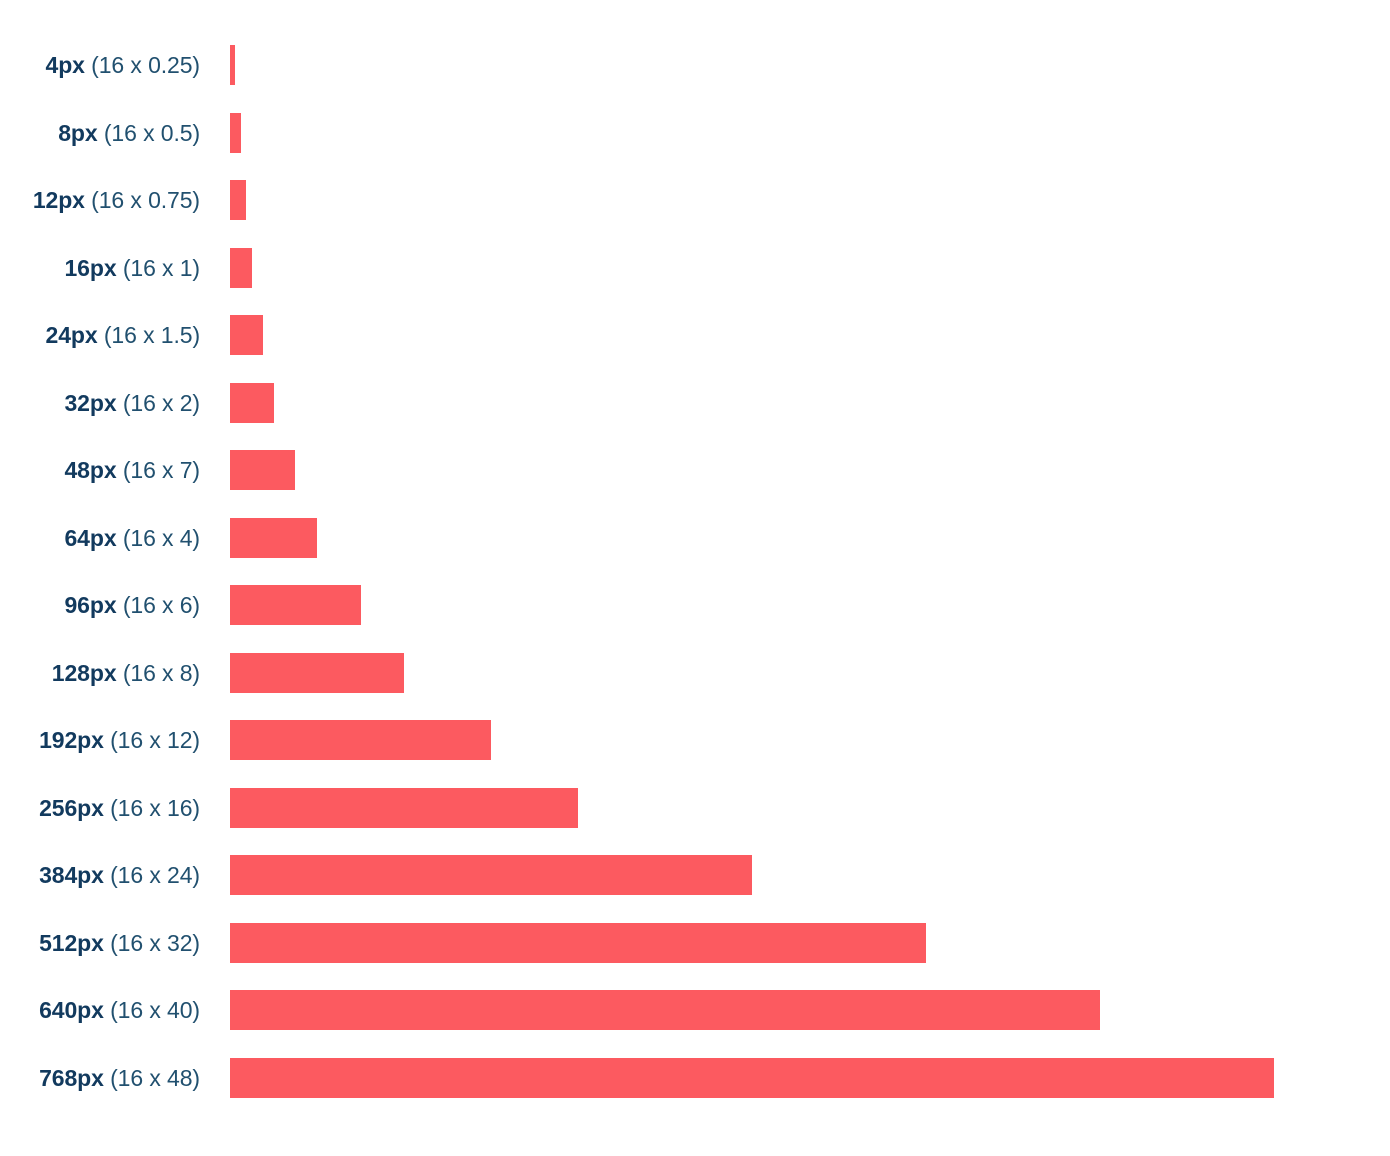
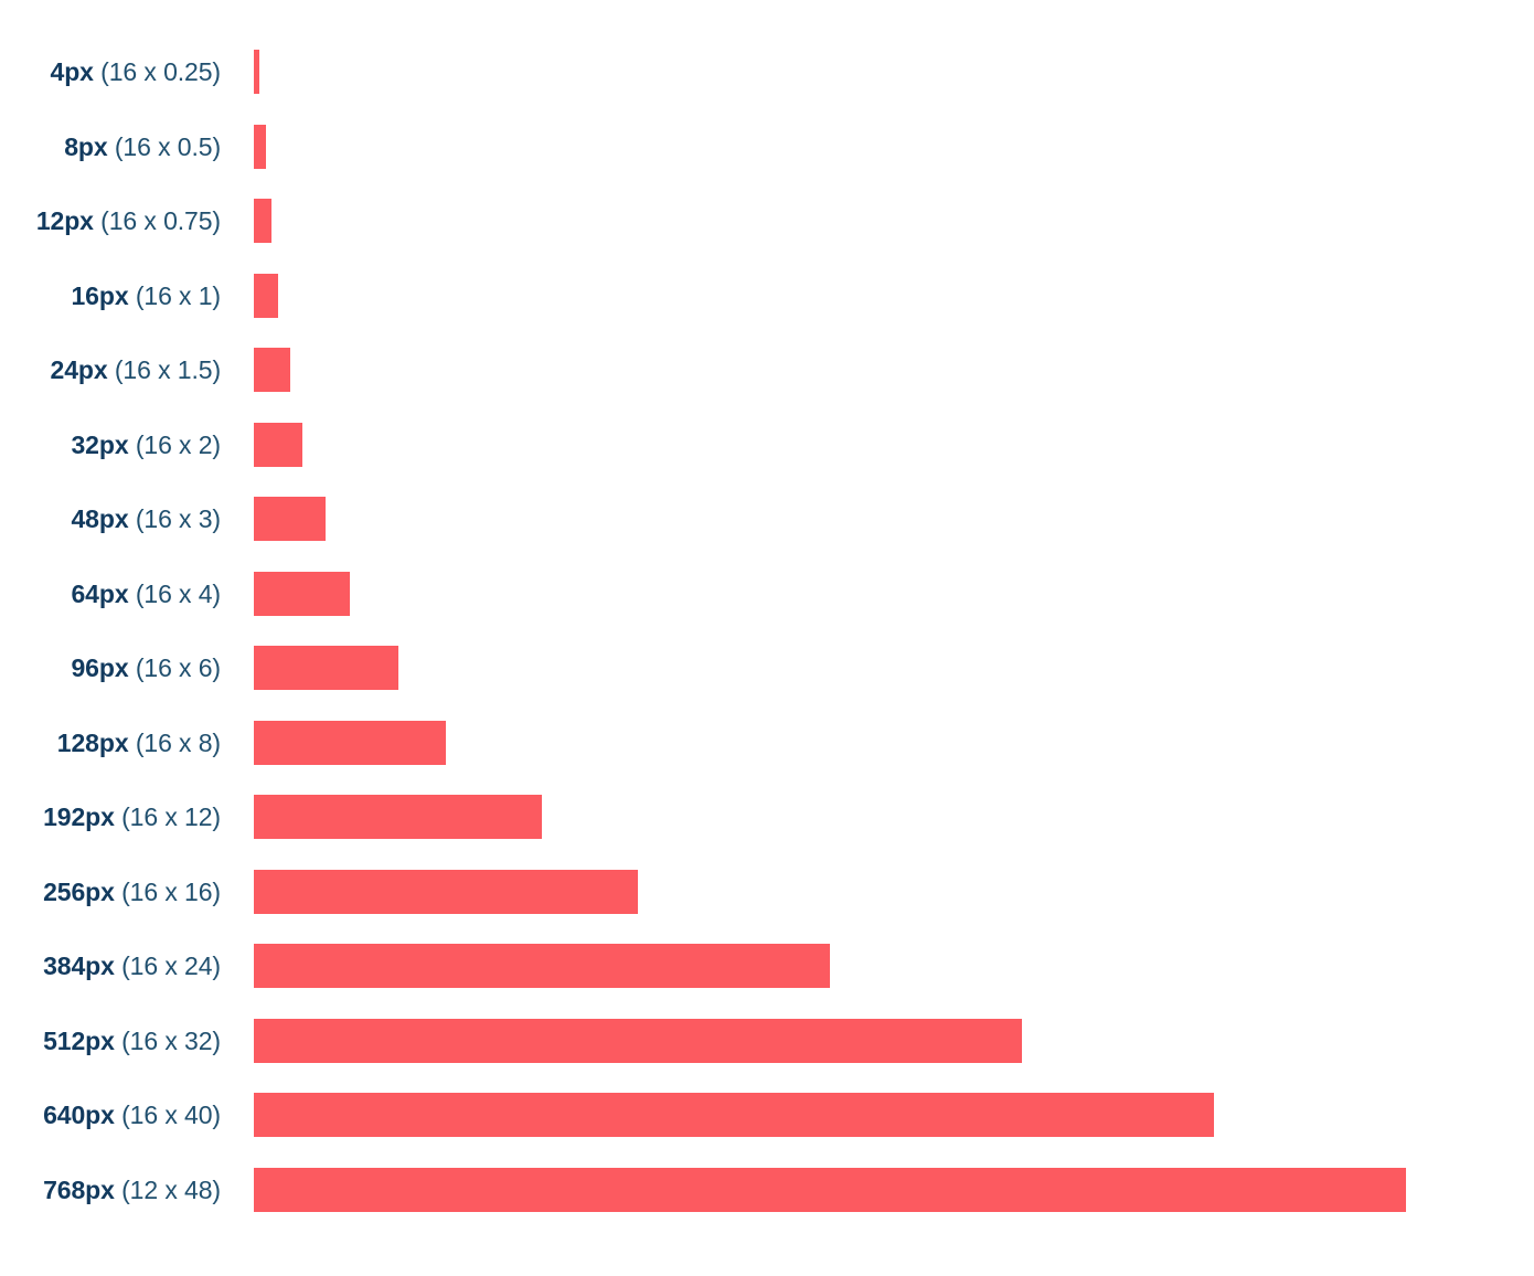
  4px (16 x 0.25)
  8px (16 x 0.5)
  12px (16 x 0.75)
  16px (16 x 1)
  24px (16 x 1.5)
  32px (16 x 2)
- 48px (16 x 7)
+ 48px (16 x 3)
  64px (16 x 4)
  96px (16 x 6)
  128px (16 x 8)
  192px (16 x 12)
  256px (16 x 16)
  384px (16 x 24)
  512px (16 x 32)
  640px (16 x 40)
- 768px (16 x 48)
+ 768px (12 x 48)
